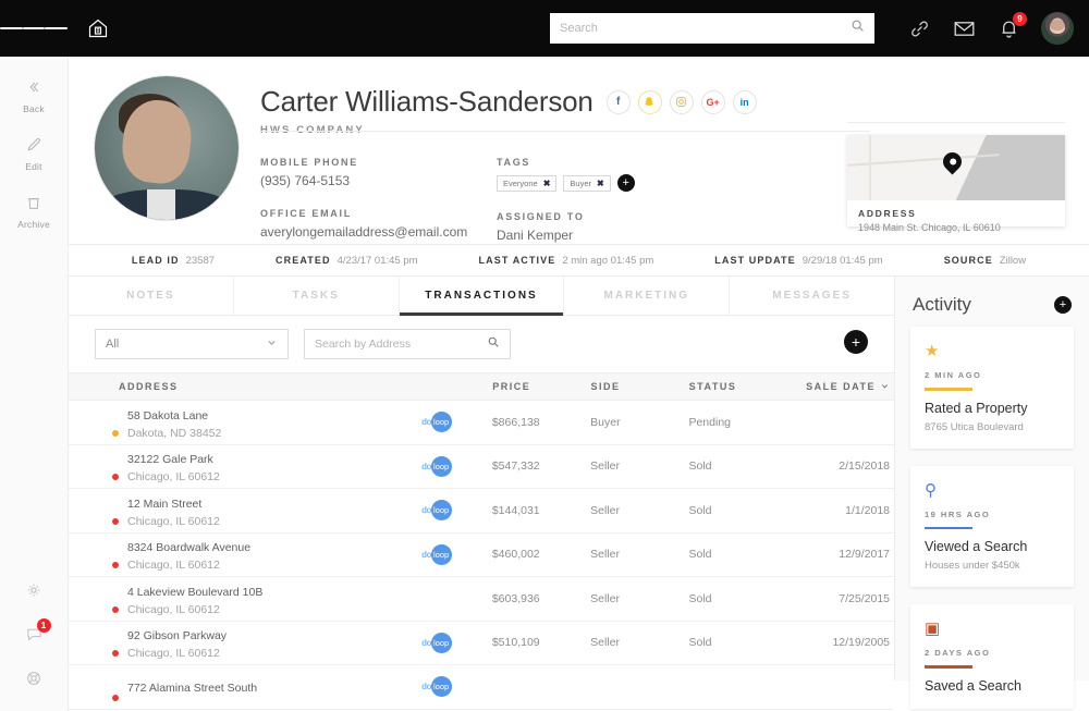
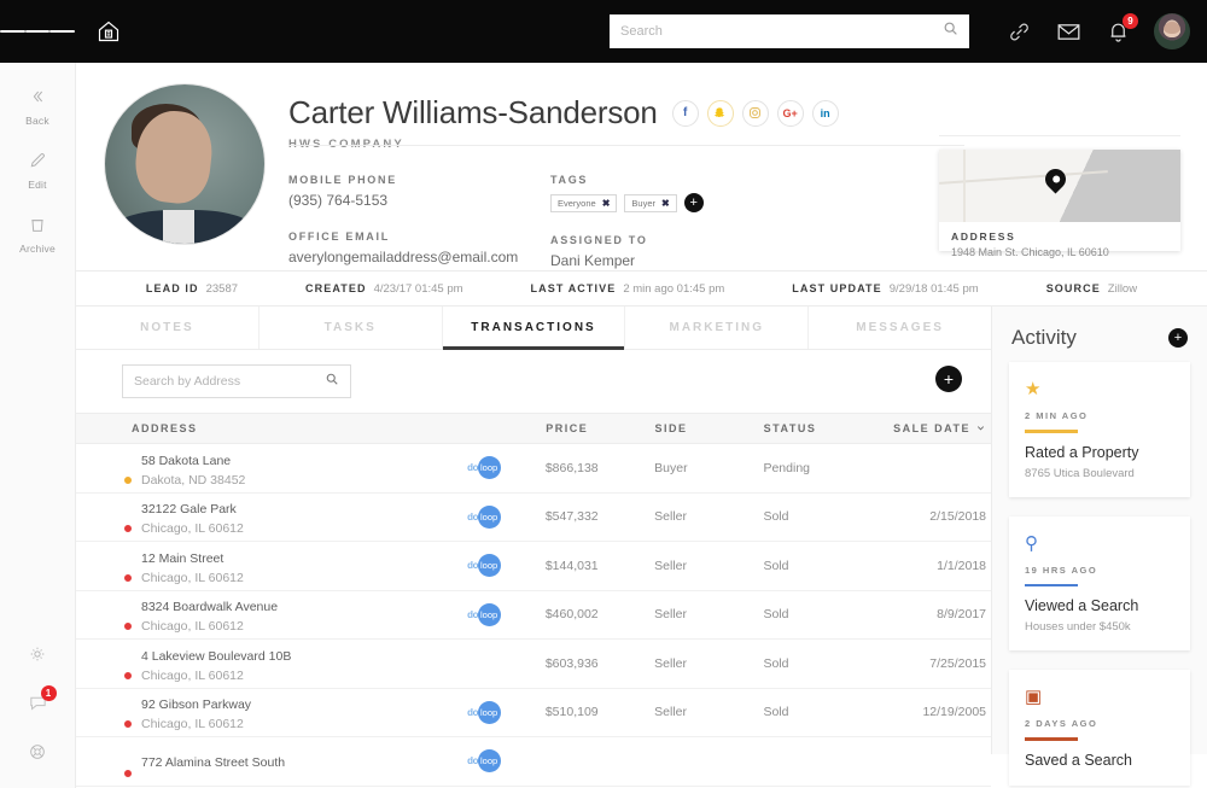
  Search
  9
  Back
  Edit
  Archive
  1
  Carter Williams-Sanderson
  f
  G+
  in
  MOBILE PHONE
  (935) 764-5153
  OFFICE EMAIL
  averylongemailaddress@email.com
  TAGS
  Everyone
  ✖
  Buyer
  ✖
  +
  ASSIGNED TO
  Dani Kemper
  ADDRESS
  1948 Main St. Chicago, IL 60610
  LEAD ID
  23587
  CREATED
  4/23/17 01:45 pm
  LAST ACTIVE
  2 min ago 01:45 pm
  LAST UPDATE
  9/29/18 01:45 pm
  SOURCE
  Zillow
  NOTES
  TASKS
  TRANSACTIONS
  MARKETING
  MESSAGES
- All
  Search by Address
  +
  ADDRESS
  PRICE
  SIDE
  STATUS
  SALE DATE
  58 Dakota Lane
  Dakota, ND 38452
  loop
  $866,138
  Buyer
  Pending
  32122 Gale Park
  Chicago, IL 60612
  loop
  $547,332
  Seller
  Sold
  2/15/2018
  12 Main Street
  Chicago, IL 60612
  loop
  $144,031
  Seller
  Sold
  1/1/2018
  8324 Boardwalk Avenue
  Chicago, IL 60612
  loop
  $460,002
  Seller
  Sold
- 12/9/2017
+ 8/9/2017
  4 Lakeview Boulevard 10B
  Chicago, IL 60612
  $603,936
  Seller
  Sold
  7/25/2015
  92 Gibson Parkway
  Chicago, IL 60612
  loop
  $510,109
  Seller
  Sold
  12/19/2005
  772 Alamina Street South
  loop
  Activity
  +
  ★
  2 MIN AGO
  Rated a Property
  8765 Utica Boulevard
  ⚲
  19 HRS AGO
  Viewed a Search
  Houses under $450k
  ▣
  2 DAYS AGO
  Saved a Search
